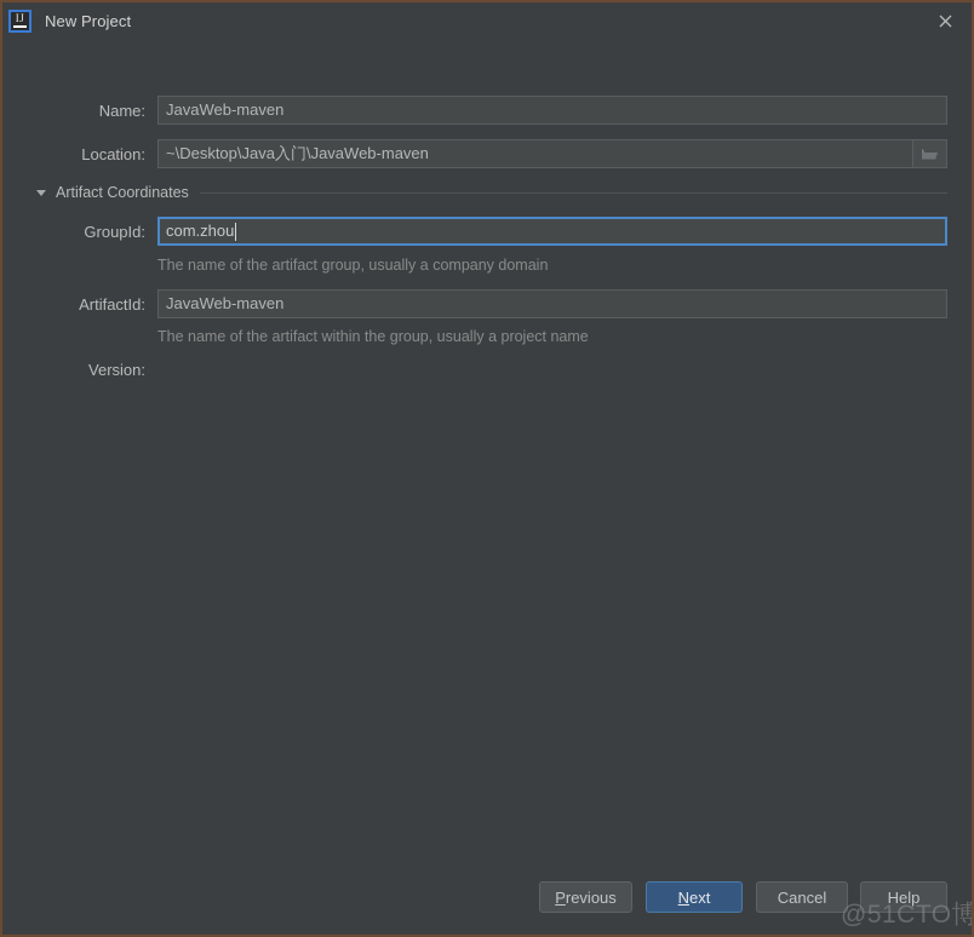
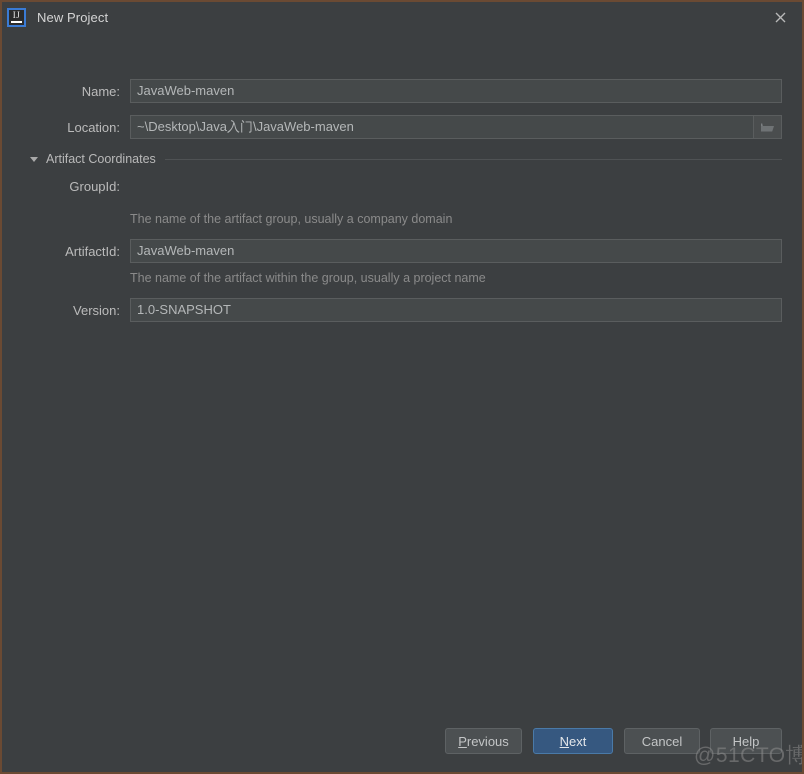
  IJ
  New Project
  Name:
  JavaWeb-maven
  Location:
  ~\Desktop\Java入门\JavaWeb-maven
  Artifact Coordinates
  GroupId:
- com.zhou
  The name of the artifact group, usually a company domain
  ArtifactId:
  JavaWeb-maven
  The name of the artifact within the group, usually a project name
  Version:
+ 1.0-SNAPSHOT
  P
  revious
  N
  ext
  Cancel
  Help
  @51CTO博
